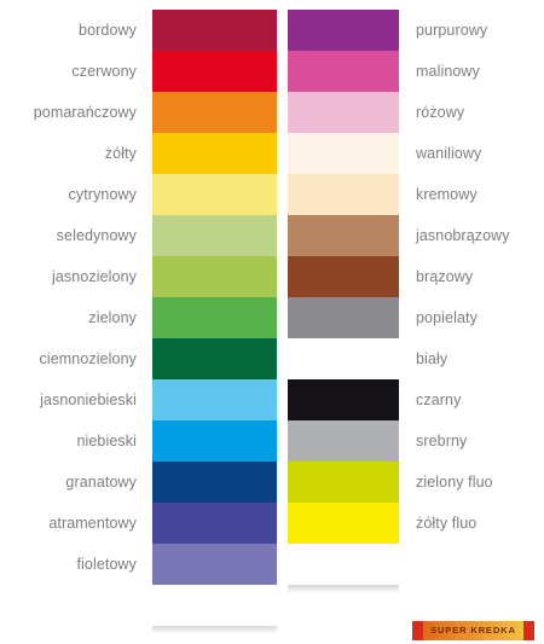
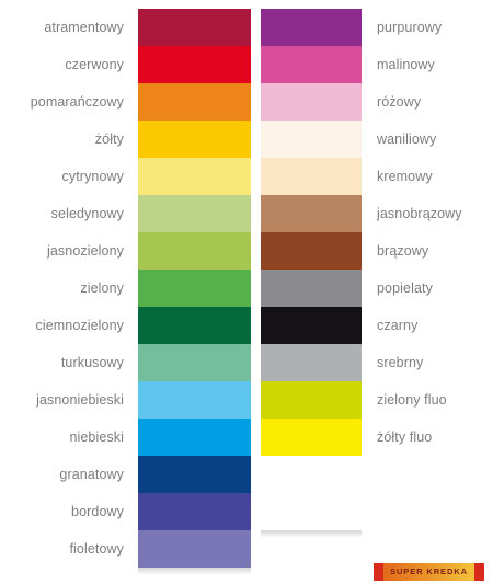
- bordowy
+ atramentowy
  czerwony
  pomarańczowy
  żółty
  cytrynowy
  seledynowy
  jasnozielony
  zielony
  ciemnozielony
+ turkusowy
  jasnoniebieski
  niebieski
  granatowy
- atramentowy
+ bordowy
  fioletowy
  purpurowy
  malinowy
  różowy
  waniliowy
  kremowy
  jasnobrązowy
  brązowy
  popielaty
- biały
  czarny
  srebrny
  zielony fluo
  żółty fluo
  SUPER KREDKA
